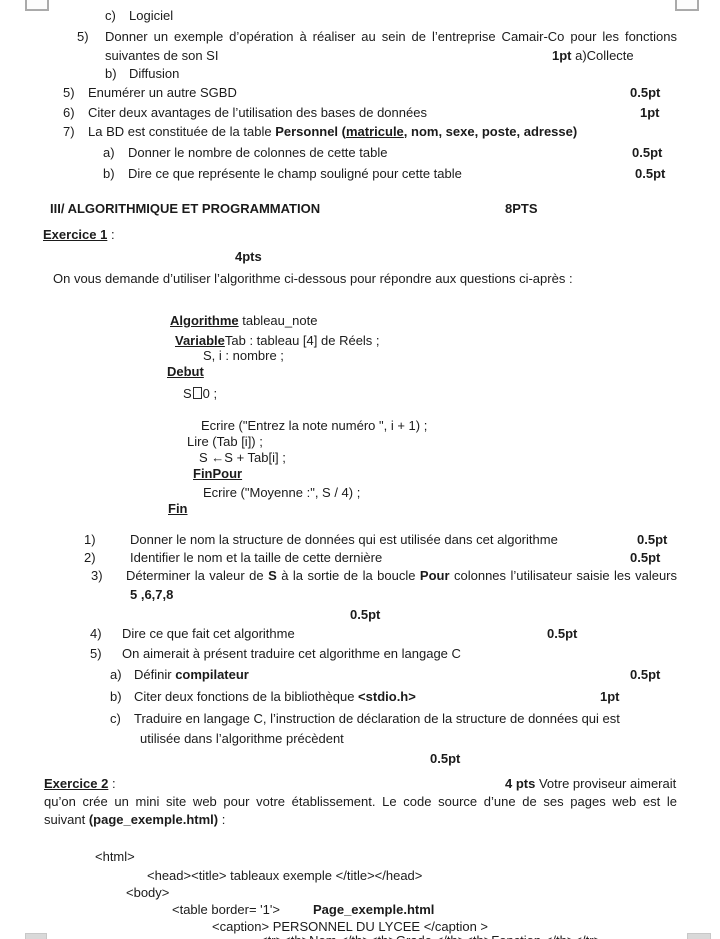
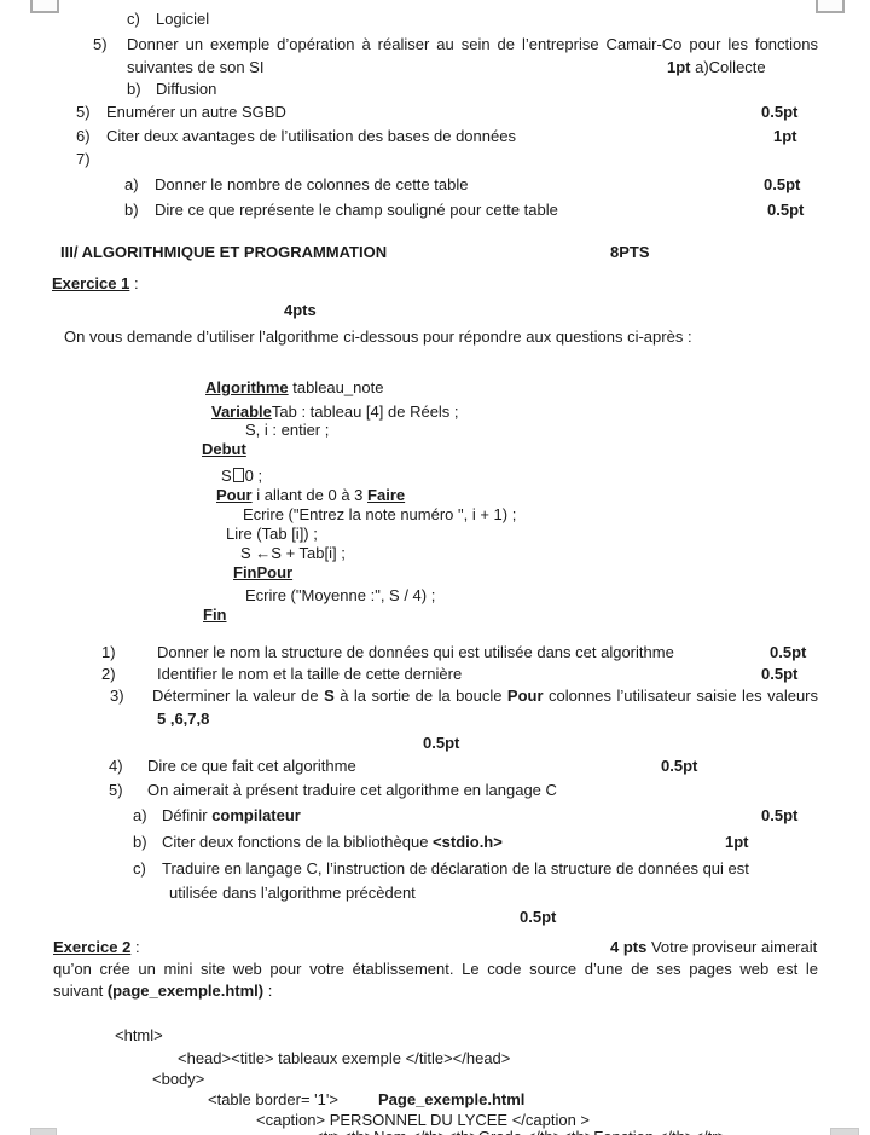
  c)
  Logiciel
  5)
  Donner un exemple d’opération à réaliser au sein de l’entreprise Camair-Co pour les fonctions
  suivantes de son SI
  1pt a)Collecte
  b)
  Diffusion
  5)
  Enumérer un autre SGBD
  0.5pt
  6)
  Citer deux avantages de l’utilisation des bases de données
  1pt
  7)
- La BD est constituée de la table Personnel (matricule, nom, sexe, poste, adresse)
  a)
  Donner le nombre de colonnes de cette table
  0.5pt
  b)
  Dire ce que représente le champ souligné pour cette table
  0.5pt
  III/ ALGORITHMIQUE ET PROGRAMMATION
  8PTS
  Exercice 1 :
  4pts
  On vous demande d’utiliser l’algorithme ci-dessous pour répondre aux questions ci-après :
  Algorithme tableau_note
  VariableTab : tableau [4] de Réels ;
- S, i : nombre ;
+ S, i : entier ;
  Debut
  S 0 ;
+ Pour i allant de 0 à 3 Faire
  Ecrire ("Entrez la note numéro ", i + 1) ;
  Lire (Tab [i]) ;
  S ←S + Tab[i] ;
  FinPour
  Ecrire ("Moyenne :", S / 4) ;
  Fin
  1)
  Donner le nom la structure de données qui est utilisée dans cet algorithme
  0.5pt
  2)
  Identifier le nom et la taille de cette dernière
  0.5pt
  3)
  Déterminer la valeur de S à la sortie de la boucle Pour colonnes l’utilisateur saisie les valeurs
  5 ,6,7,8
  0.5pt
  4)
  Dire ce que fait cet algorithme
  0.5pt
  5)
  On aimerait à présent traduire cet algorithme en langage C
  a)
  Définir compilateur
  0.5pt
  b)
  Citer deux fonctions de la bibliothèque <stdio.h>
  1pt
  c)
  Traduire en langage C, l’instruction de déclaration de la structure de données qui est
  utilisée dans l’algorithme précèdent
  0.5pt
  Exercice 2 :
  4 pts Votre proviseur aimerait
  qu’on crée un mini site web pour votre établissement. Le code source d’une de ses pages web est le
  suivant (page_exemple.html) :
  <html>
  <head><title> tableaux exemple </title></head>
  <body>
  <table border= '1'>
  Page_exemple.html
  <caption> PERSONNEL DU LYCEE </caption >
